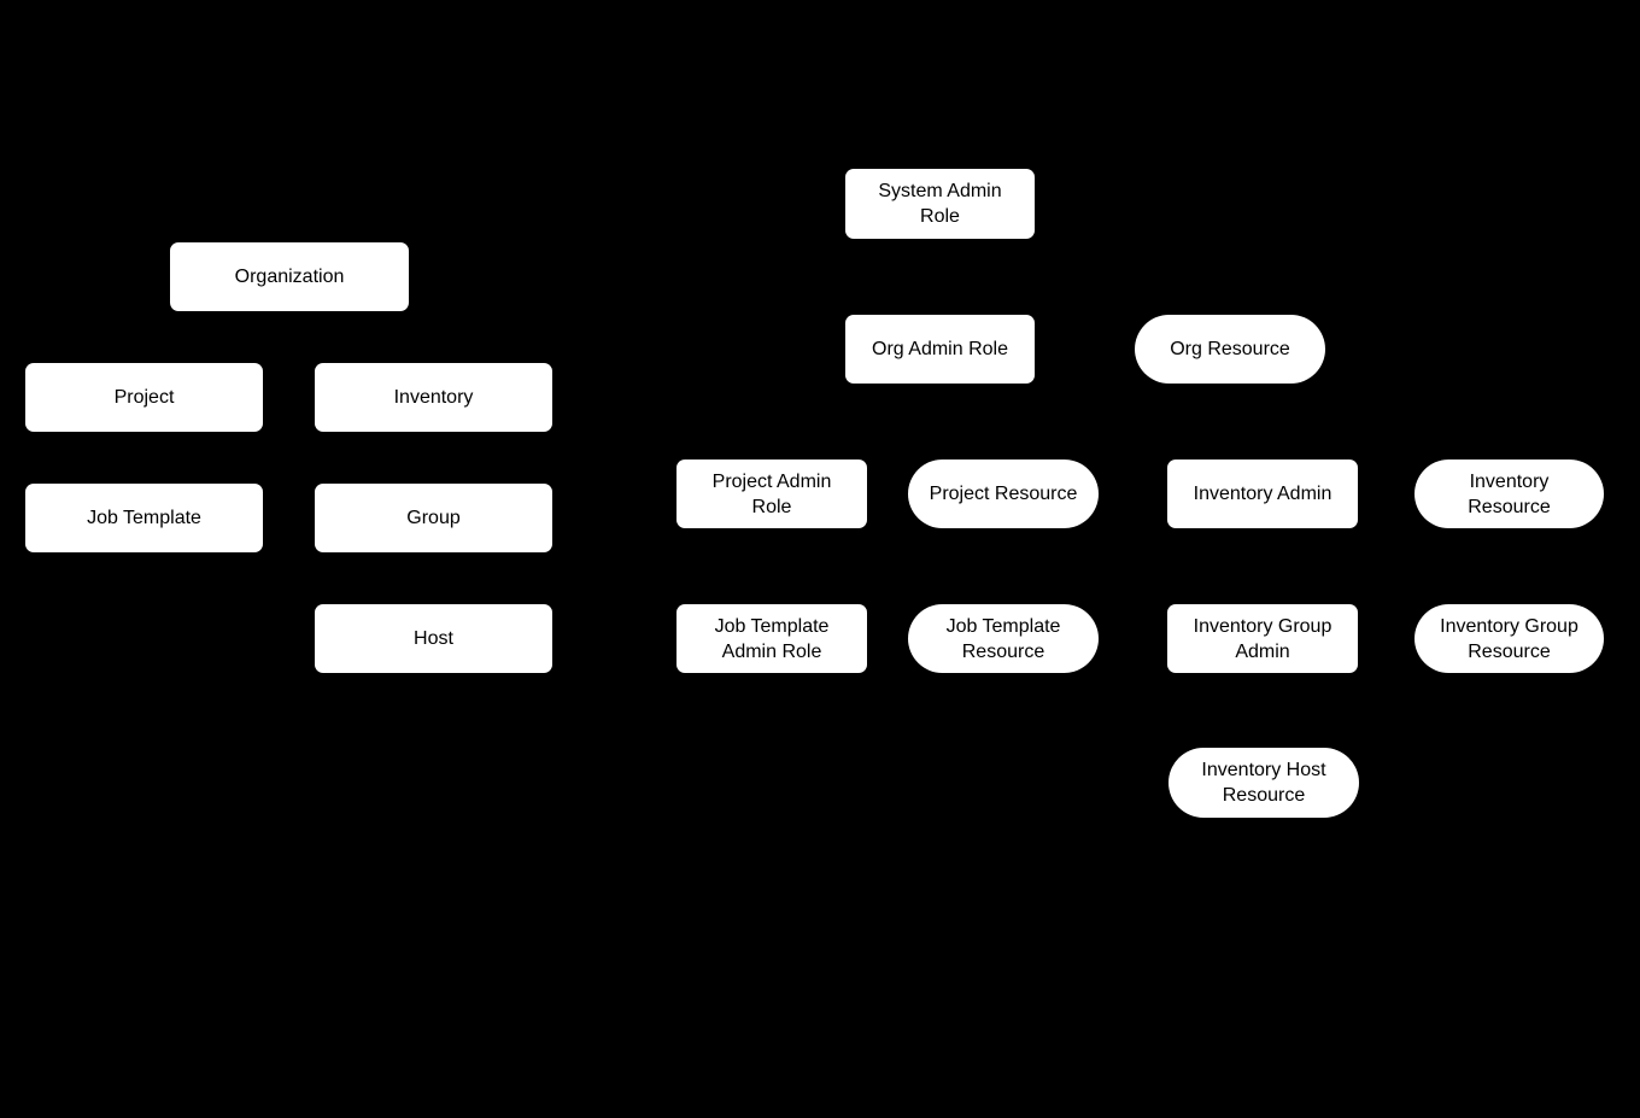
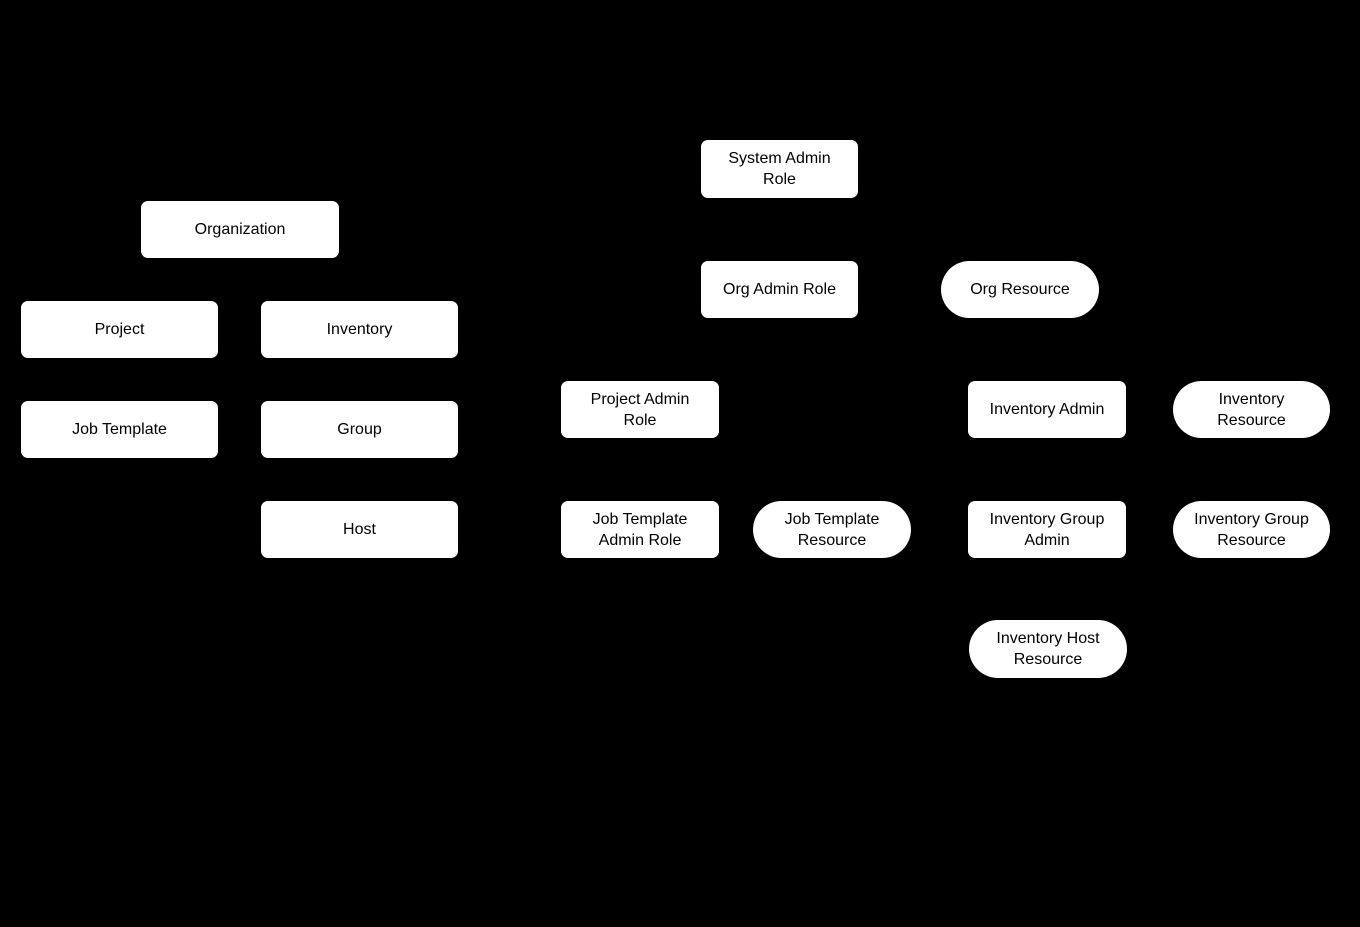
  Organization
  Project
  Inventory
  Job Template
  Group
  Host
  System Admin
  Role
  Org Admin Role
  Org Resource
  Project Admin
  Role
- Project Resource
  Inventory Admin
  Inventory
  Resource
  Job Template
  Admin Role
  Job Template
  Resource
  Inventory Group
  Admin
  Inventory Group
  Resource
  Inventory Host
  Resource
